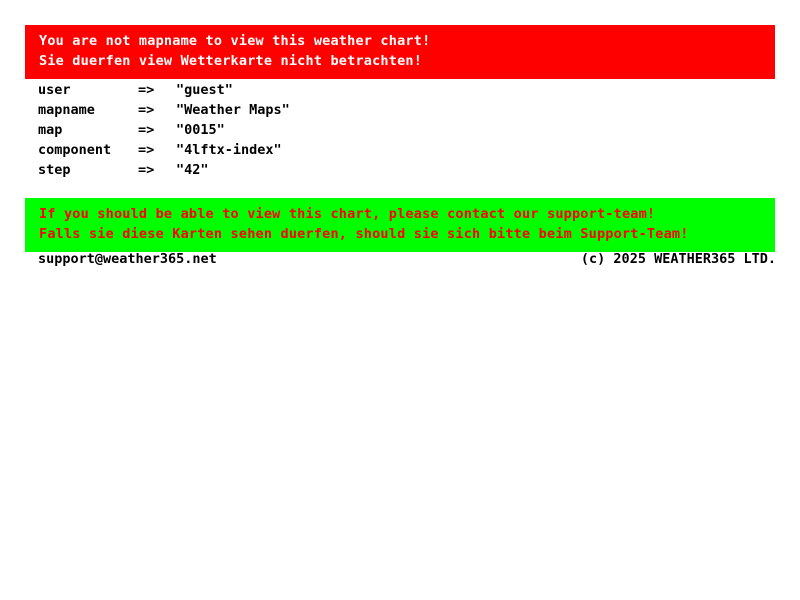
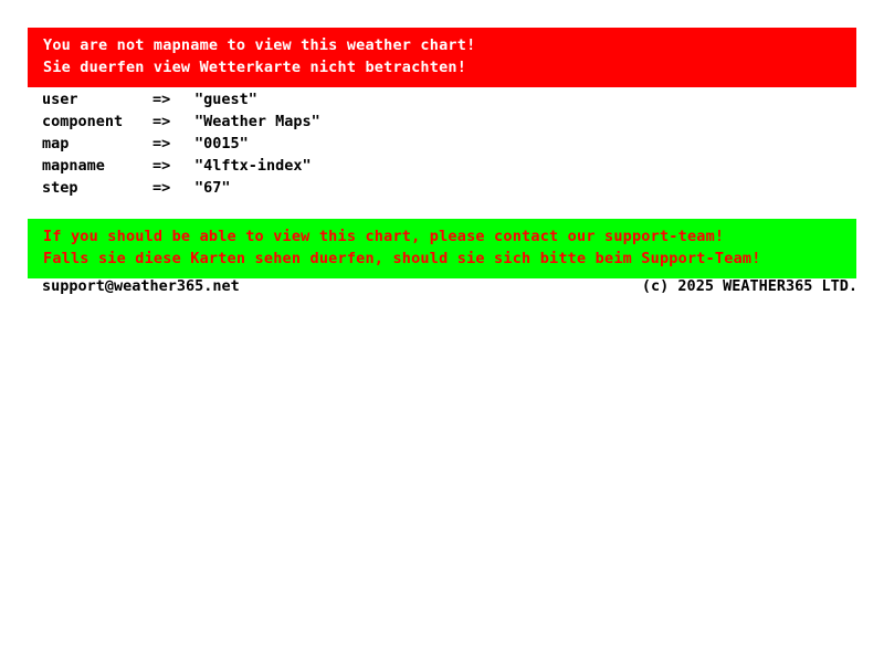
  You are not mapname to view this weather chart!
  Sie duerfen view Wetterkarte nicht betrachten!
  user
  =>
  "guest"
- mapname
+ component
  =>
  "Weather Maps"
  map
  =>
  "0015"
- component
+ mapname
  =>
  "4lftx-index"
  step
  =>
- "42"
+ "67"
  If you should be able to view this chart, please contact our support-team!
  Falls sie diese Karten sehen duerfen, should sie sich bitte beim Support-Team!
  support@weather365.net
  (c) 2025 WEATHER365 LTD.
